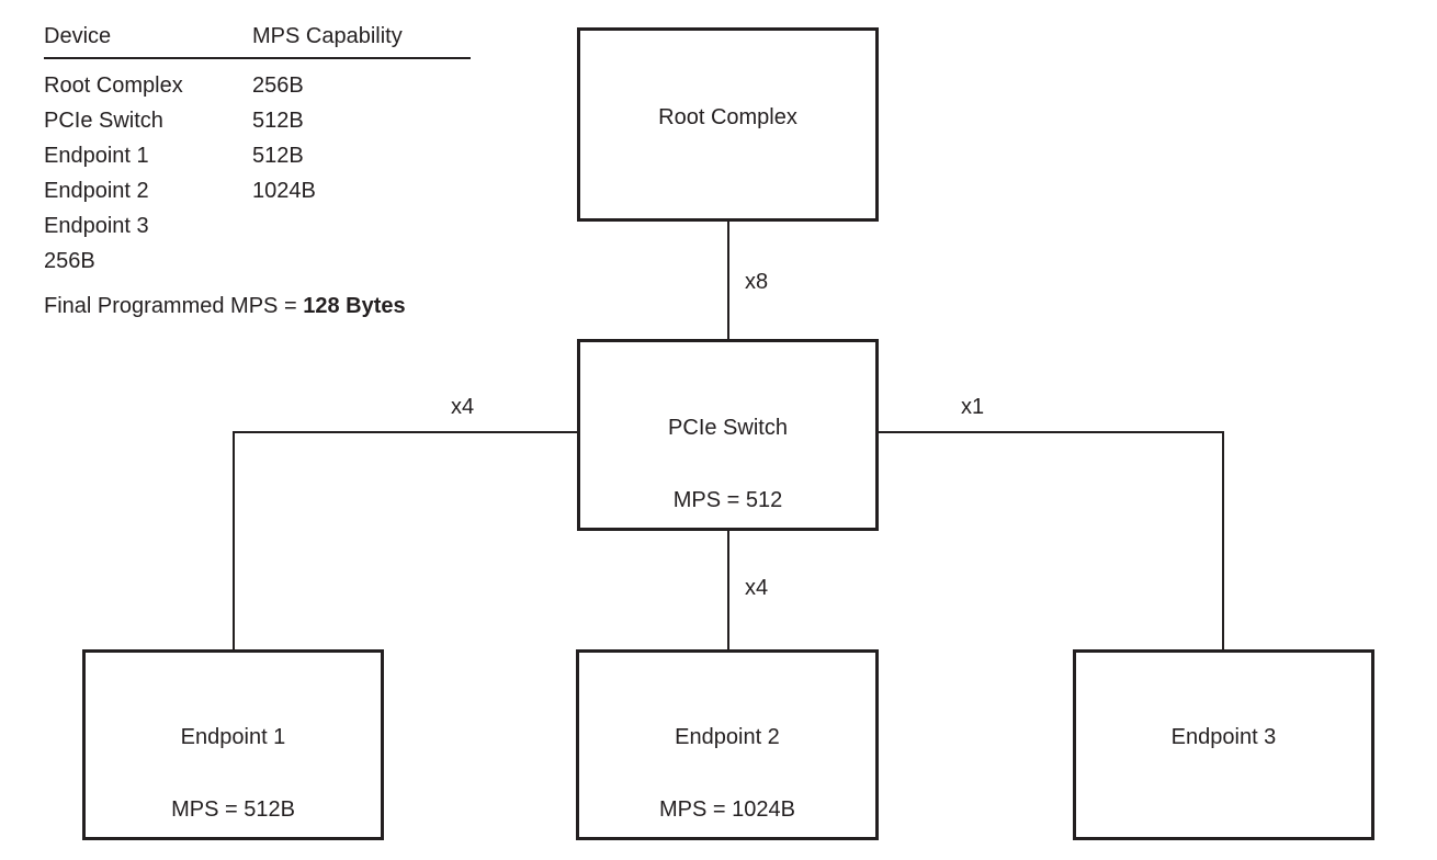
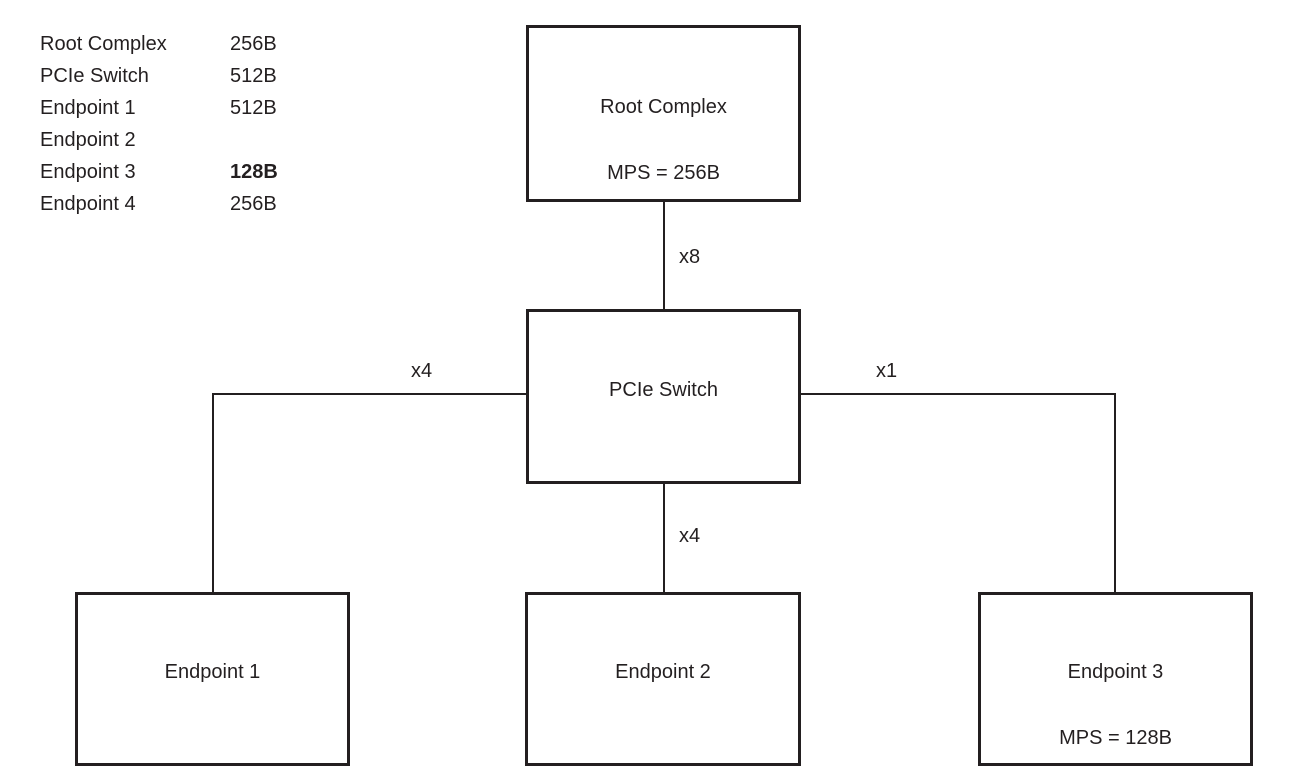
- Device
- MPS Capability
  Root Complex
  256B
  PCIe Switch
  512B
  Endpoint 1
  512B
  Endpoint 2
- 1024B
  Endpoint 3
+ 128B
+ Endpoint 4
  256B
- Final Programmed MPS = 128 Bytes
  x8
  x4
  x4
  x1
  Root Complex
+ MPS = 256B
  PCIe Switch
- MPS = 512
  Endpoint 1
- MPS = 512B
  Endpoint 2
- MPS = 1024B
  Endpoint 3
+ MPS = 128B
